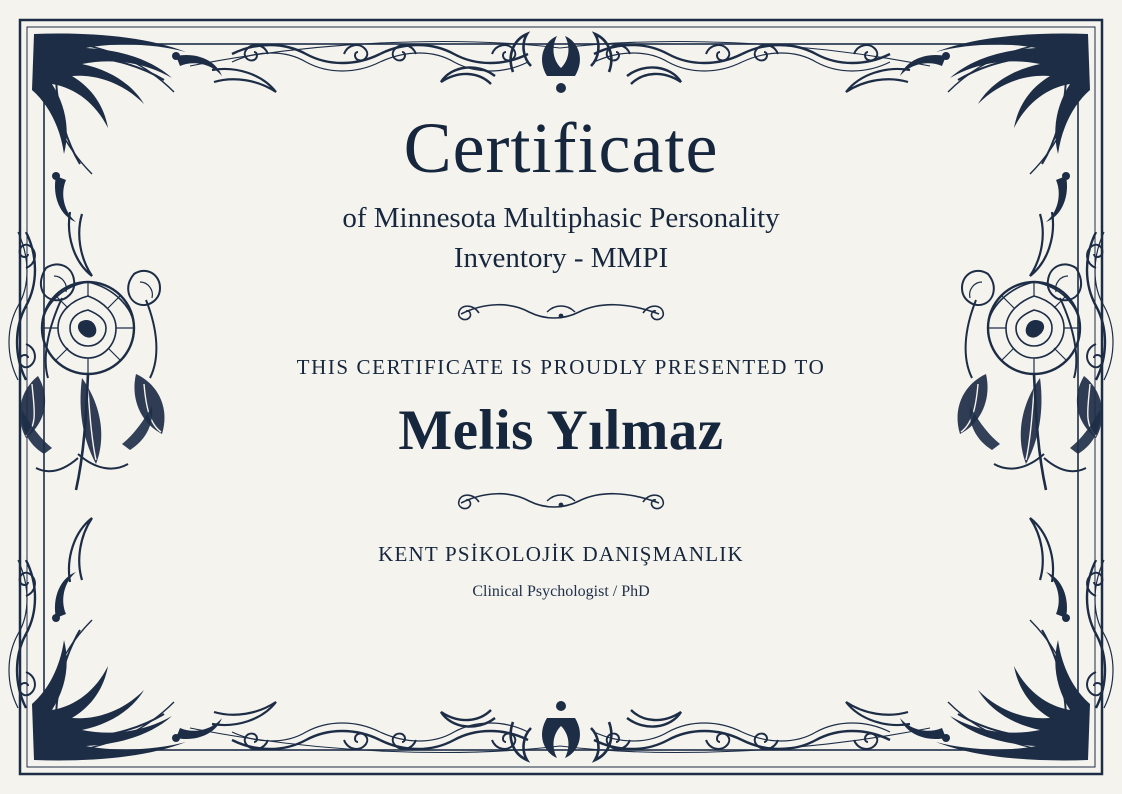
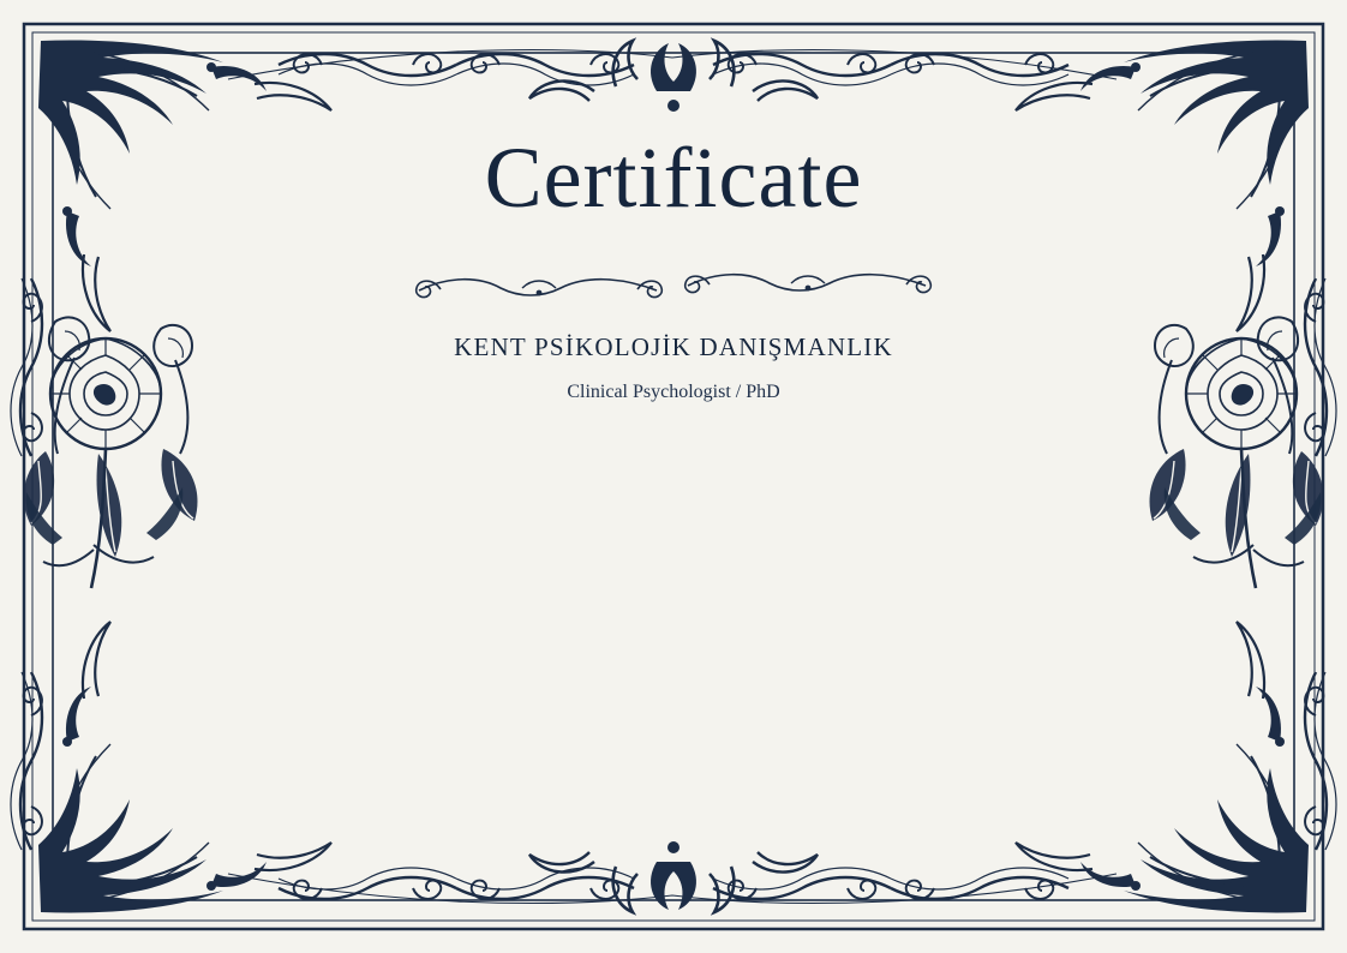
  Certificate
- of Minnesota Multiphasic Personality
- Inventory - MMPI
- THIS CERTIFICATE IS PROUDLY PRESENTED TO
- Melis Yılmaz
  KENT PSİKOLOJİK DANIŞMANLIK
  Clinical Psychologist / PhD
